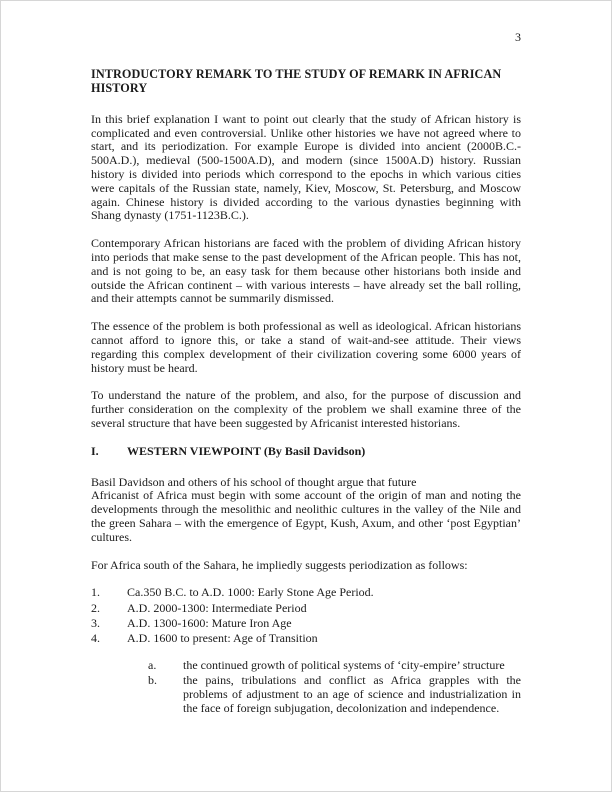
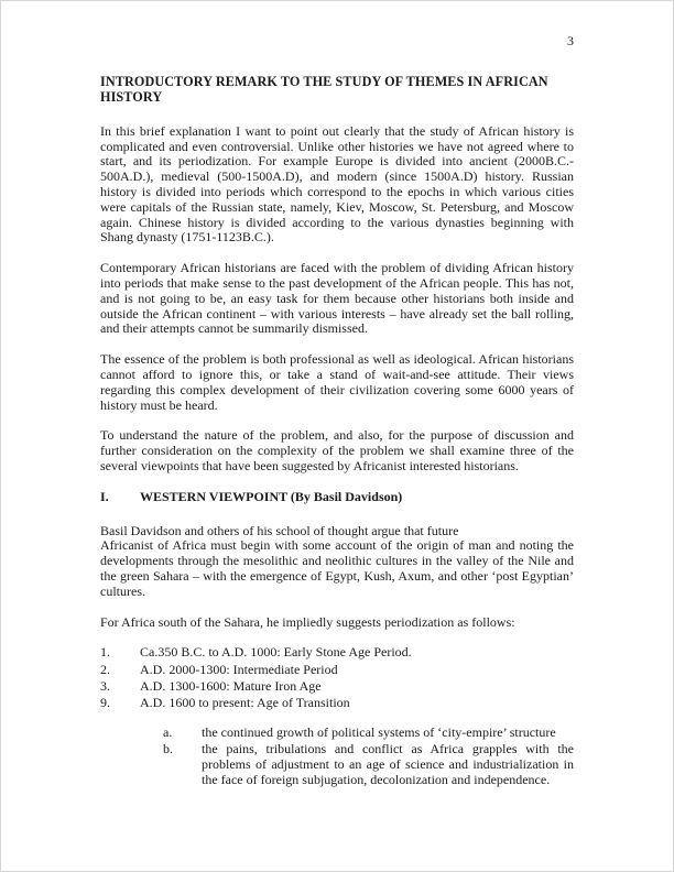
  3
- INTRODUCTORY REMARK TO THE STUDY OF REMARK IN AFRICAN HISTORY
+ INTRODUCTORY REMARK TO THE STUDY OF THEMES IN AFRICAN HISTORY
  In this brief explanation I want to point out clearly that the study of African history is complicated and even controversial. Unlike other histories we have not agreed where to start, and its periodization. For example Europe is divided into ancient (2000B.C.- 500A.D.), medieval (500-1500A.D), and modern (since 1500A.D) history. Russian history is divided into periods which correspond to the epochs in which various cities were capitals of the Russian state, namely, Kiev, Moscow, St. Petersburg, and Moscow again. Chinese history is divided according to the various dynasties beginning with Shang dynasty (1751-1123B.C.).
  Contemporary African historians are faced with the problem of dividing African history into periods that make sense to the past development of the African people. This has not, and is not going to be, an easy task for them because other historians both inside and outside the African continent – with various interests – have already set the ball rolling, and their attempts cannot be summarily dismissed.
  The essence of the problem is both professional as well as ideological. African historians cannot afford to ignore this, or take a stand of wait-and-see attitude. Their views regarding this complex development of their civilization covering some 6000 years of history must be heard.
- To understand the nature of the problem, and also, for the purpose of discussion and further consideration on the complexity of the problem we shall examine three of the several structure that have been suggested by Africanist interested historians.
+ To understand the nature of the problem, and also, for the purpose of discussion and further consideration on the complexity of the problem we shall examine three of the several viewpoints that have been suggested by Africanist interested historians.
  I.
  WESTERN VIEWPOINT (By Basil Davidson)
  Basil Davidson and others of his school of thought argue that future
  Africanist of Africa must begin with some account of the origin of man and noting the developments through the mesolithic and neolithic cultures in the valley of the Nile and the green Sahara – with the emergence of Egypt, Kush, Axum, and other ‘post Egyptian’ cultures.
  For Africa south of the Sahara, he impliedly suggests periodization as follows:
  1.
  Ca.350 B.C. to A.D. 1000: Early Stone Age Period.
  2.
  A.D. 2000-1300: Intermediate Period
  3.
  A.D. 1300-1600: Mature Iron Age
- 4.
+ 9.
  A.D. 1600 to present: Age of Transition
  a.
  the continued growth of political systems of ‘city-empire’ structure
  b.
  the pains, tribulations and conflict as Africa grapples with the problems of adjustment to an age of science and industrialization in the face of foreign subjugation, decolonization and independence.
